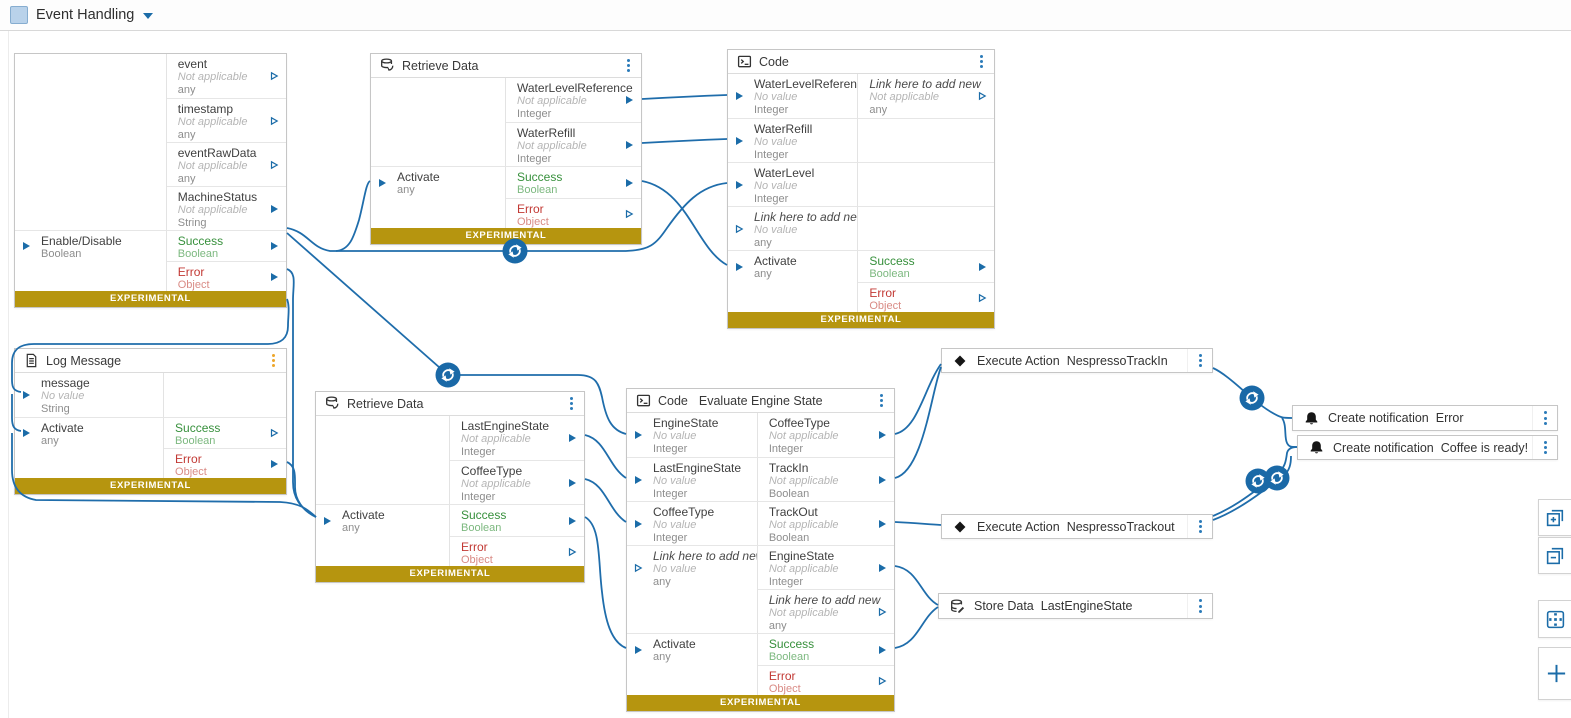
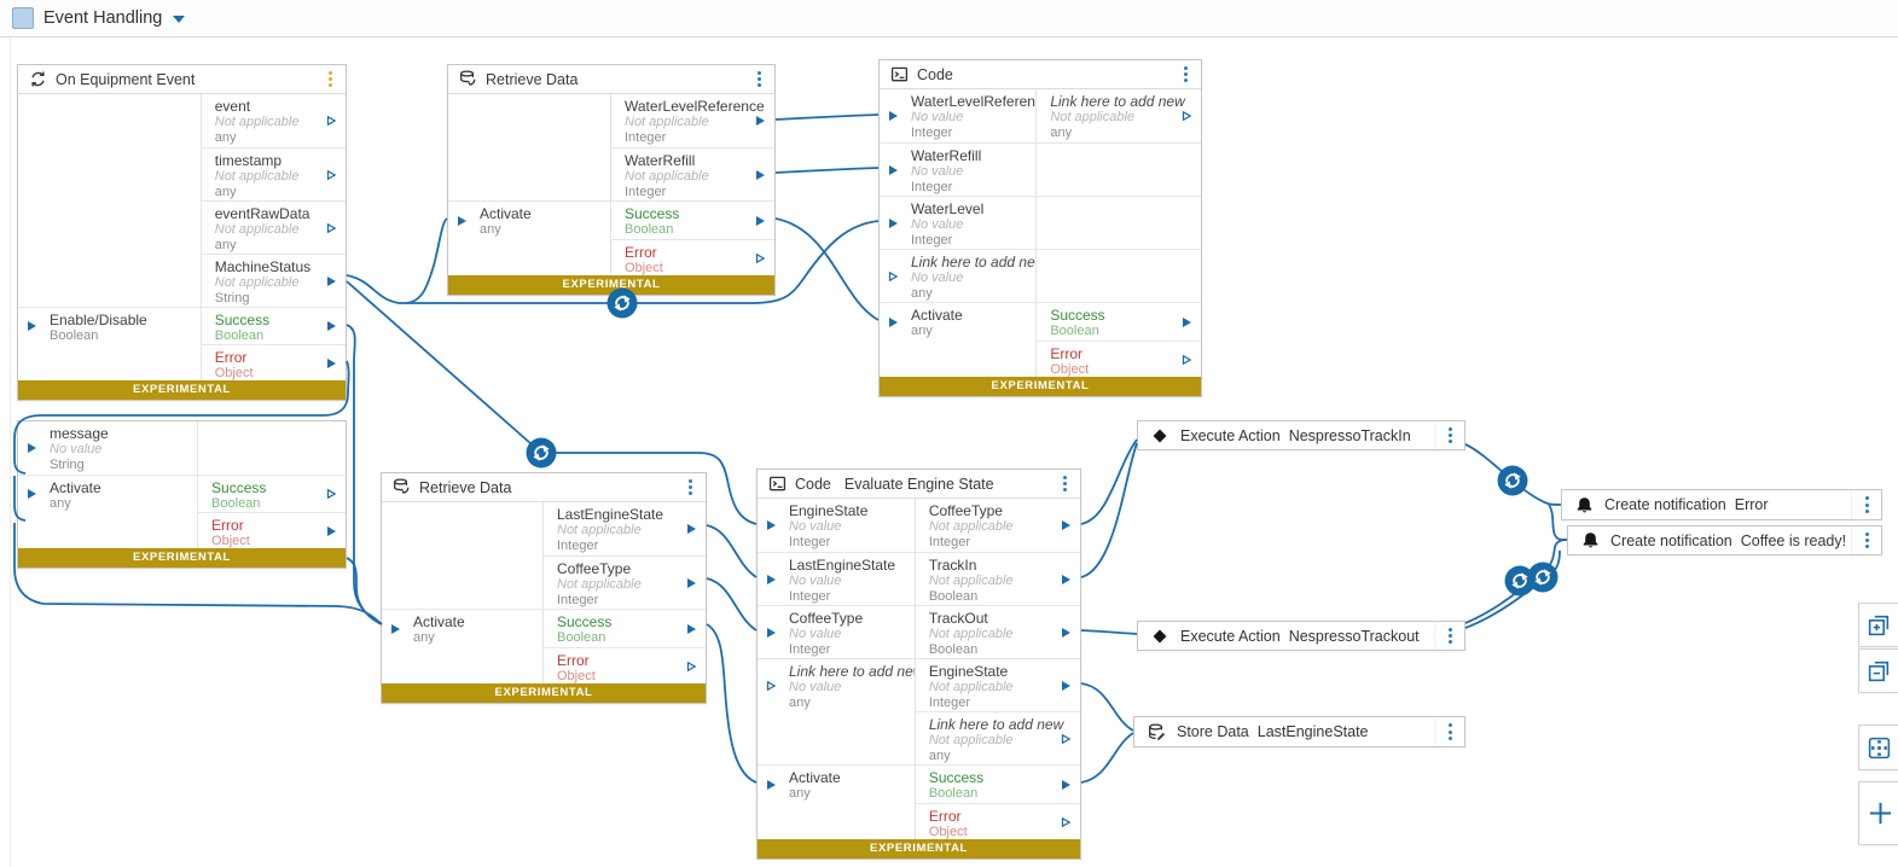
  Event Handling
+ On Equipment Event
  event
  Not applicable
  any
  timestamp
  Not applicable
  any
  eventRawData
  Not applicable
  any
  MachineStatus
  Not applicable
  String
  Enable/Disable
  Boolean
  Success
  Boolean
  Error
  Object
  EXPERIMENTAL
  Retrieve Data
  WaterLevelReferen
  Not applicable
  Integer
  WaterRefill
  Not applicable
  Integer
  Activate
  any
  Success
  Boolean
  Error
  Object
  EXPERIMENTAL
  Code
  No value
  Integer
  Link here to add ne
  Not applicable
  any
  WaterRefill
  No value
  Integer
  WaterLevel
  No value
  Integer
  Link here to ad
  No value
  any
  Activate
  any
  Success
  Boolean
  Error
  Object
  EXPERIMENTAL
- Log Message
  message
  No value
  String
  Activate
  any
  Success
  Boolean
  Error
  Object
  EXPERIMENTAL
  Retrieve Data
  LastEngineState
  Not applicable
  Integer
  CoffeeType
  Not applicable
  Integer
  Activate
  any
  Success
  Boolean
  Error
  Object
  EXPERIMENTAL
  Code
  Evaluate Engine State
  EngineState
  No value
  Integer
  CoffeeType
  Not applicable
  Integer
  LastEngineStat
  No value
  Integer
  TrackIn
  Not applicable
  Boolean
  CoffeeType
  No value
  Integer
  TrackOut
  Not applicable
  Boolean
  Link here to ad
  No value
  any
  EngineState
  Not applicable
  Integer
  Link here to add ne
  Not applicable
  any
  Activate
  any
  Success
  Boolean
  Error
  Object
  EXPERIMENTAL
  Execute Action
  NespressoTrackIn
  Execute Action
  NespressoTrackout
  Store Data
  LastEngineState
  Create notification
  Error
  Create notification
  Coffee is ready!
